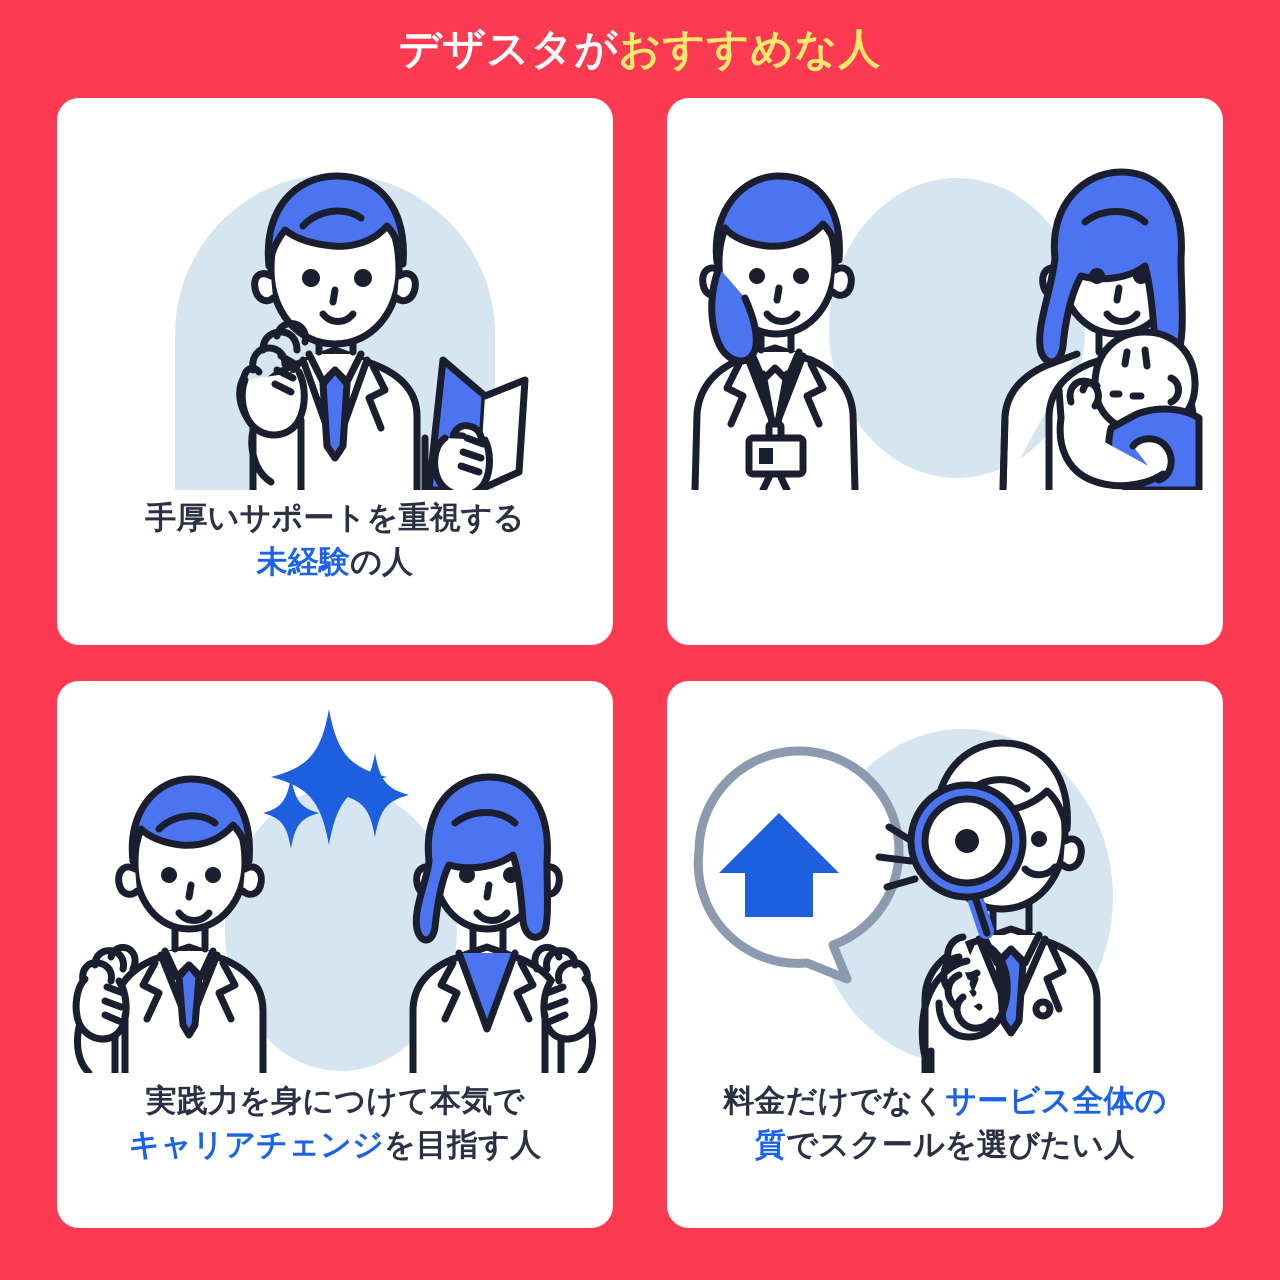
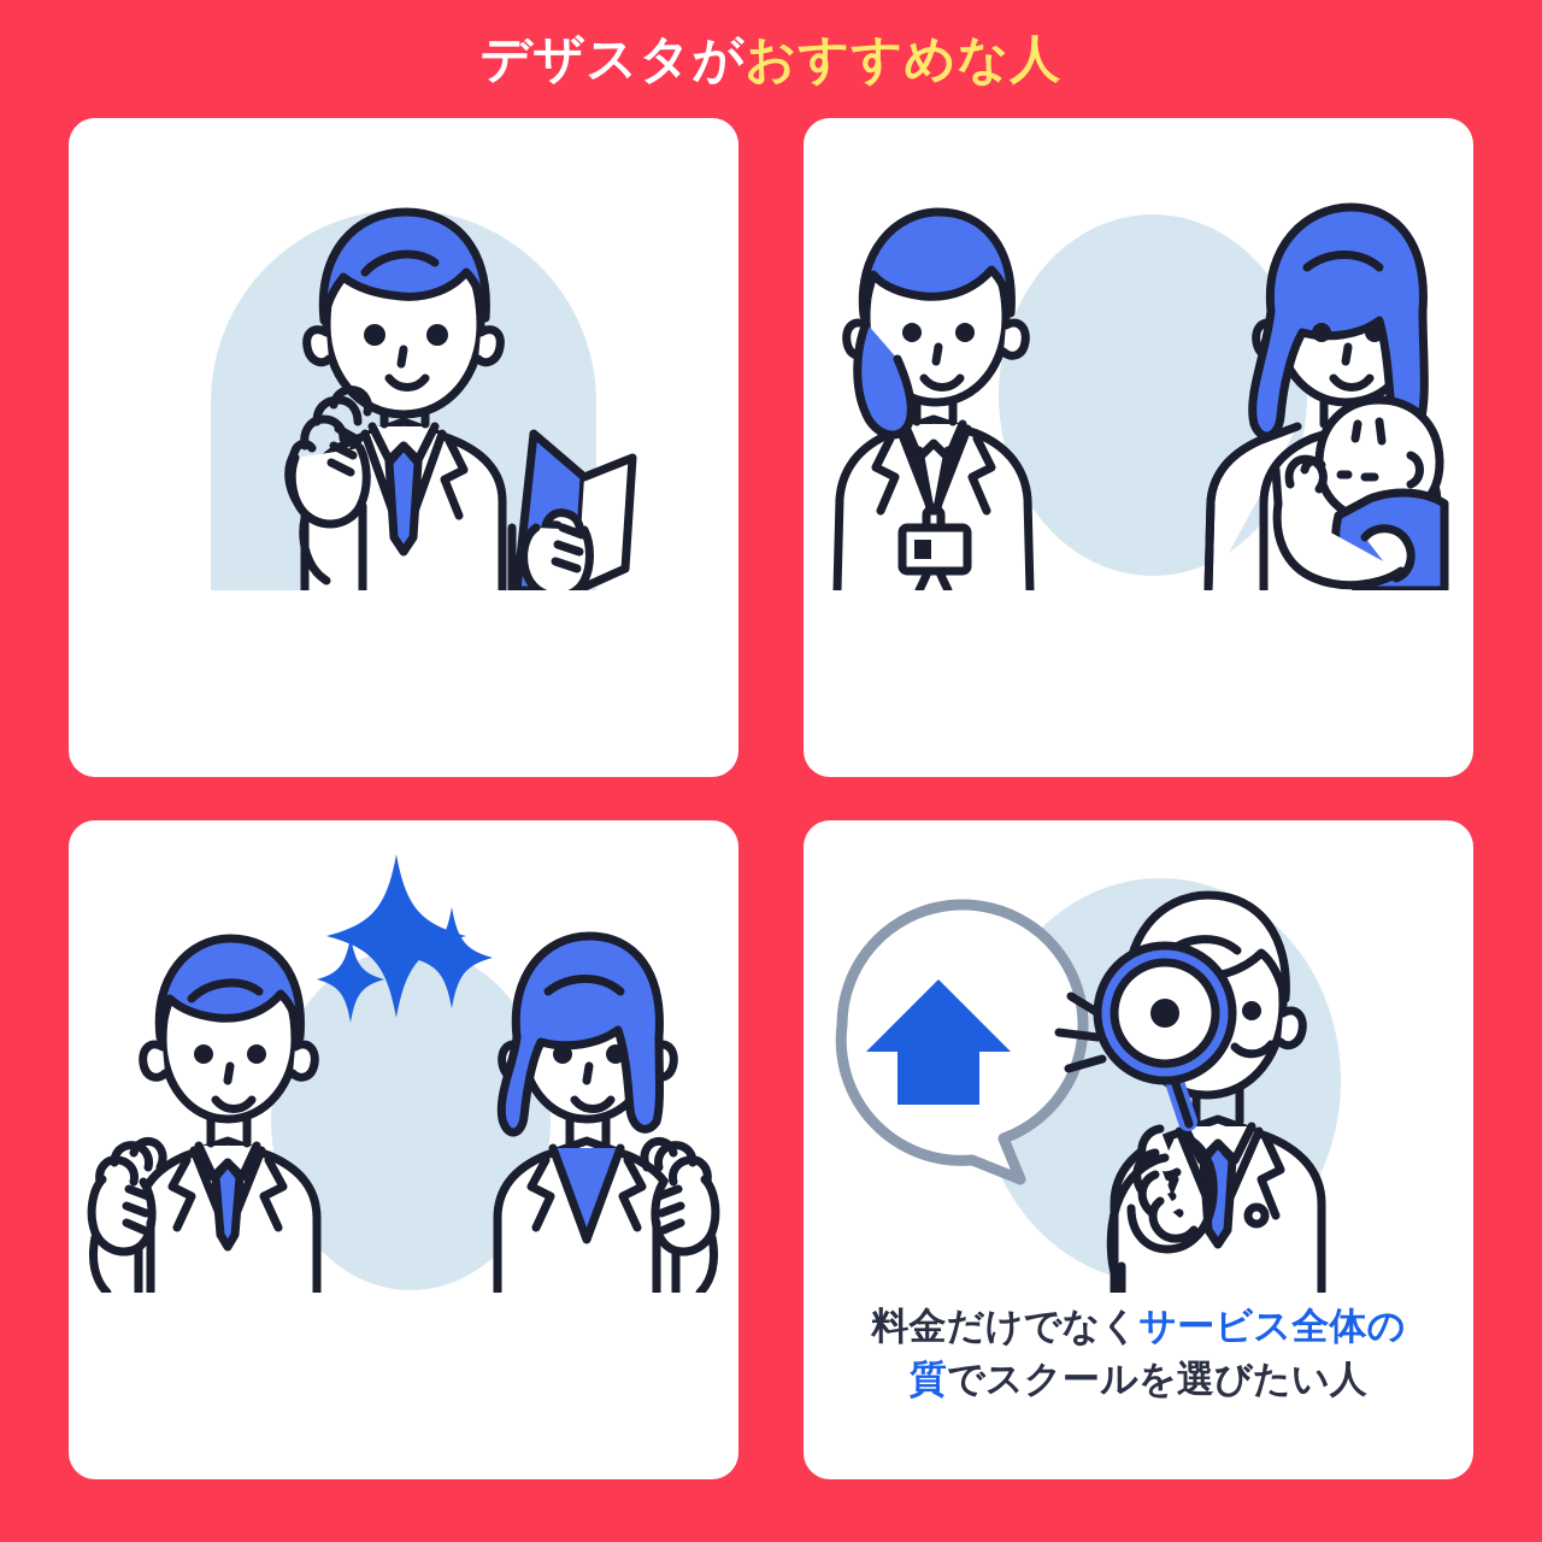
  デザスタがおすすめな人
- 手厚いサポートを重視する
- 未経験の人
- 実践力を身につけて本気で
- キャリアチェンジを目指す人
  料金だけでなくサービス全体の
  質でスクールを選びたい人
